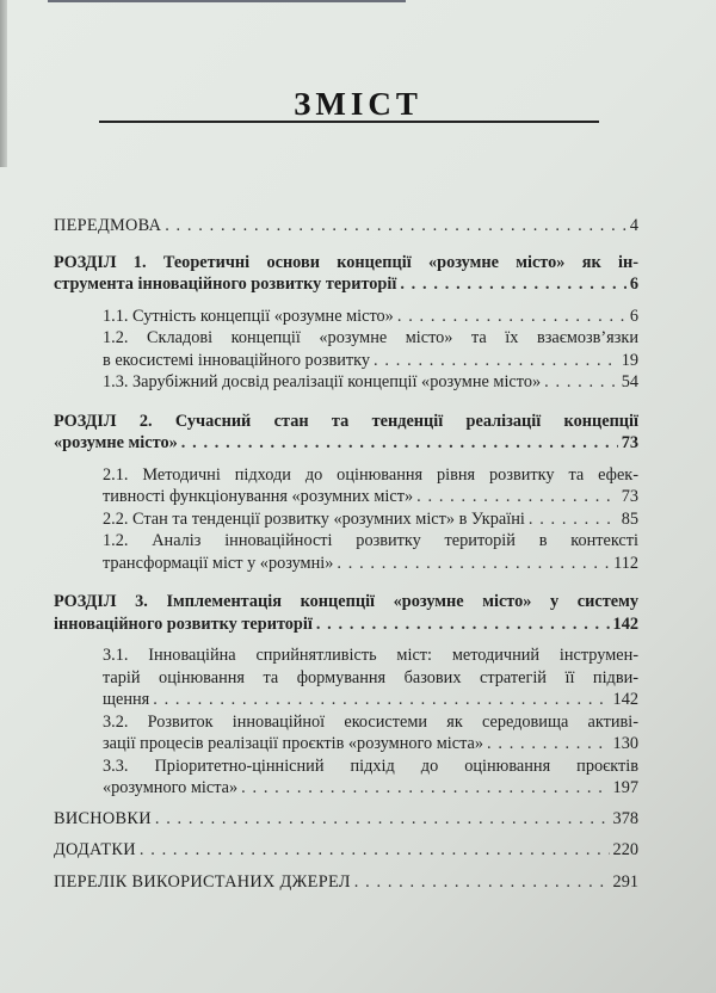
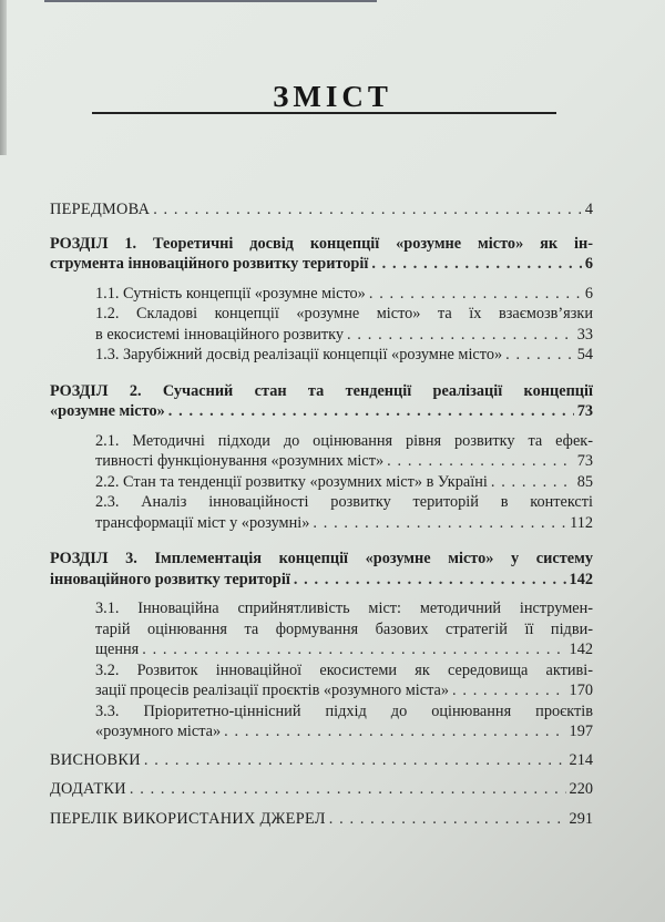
  ЗМІСТ
  ПЕРЕДМОВА
  4
- РОЗДІЛ 1. Теоретичні основи концепції «розумне місто» як ін-
+ РОЗДІЛ 1. Теоретичні досвід концепції «розумне місто» як ін-
  струмента інноваційного розвитку території
  6
  1.1. Сутність концепції «розумне місто»
  6
  1.2. Складові концепції «розумне місто» та їх взаємозв’язки
  в екосистемі інноваційного розвитку
- 19
+ 33
  1.3. Зарубіжний досвід реалізації концепції «розумне місто»
  54
  РОЗДІЛ 2. Сучасний стан та тенденції реалізації концепції
  «розумне місто»
  73
  2.1. Методичні підходи до оцінювання рівня розвитку та ефек-
  тивності функціонування «розумних міст»
  73
  2.2. Стан та тенденції розвитку «розумних міст» в Україні
  85
- 1.2. Аналіз інноваційності розвитку територій в контексті
+ 2.3. Аналіз інноваційності розвитку територій в контексті
  трансформації міст у «розумні»
  112
  РОЗДІЛ 3. Імплементація концепції «розумне місто» у систему
  інноваційного розвитку території
  142
  3.1. Інноваційна сприйнятливість міст: методичний інструмен-
  тарій оцінювання та формування базових стратегій її підви-
  щення
  142
  3.2. Розвиток інноваційної екосистеми як середовища активі-
  зації процесів реалізації проєктів «розумного міста»
- 130
+ 170
  3.3. Пріоритетно-ціннісний підхід до оцінювання проєктів
  «розумного міста»
  197
  ВИСНОВКИ
- 378
+ 214
  ДОДАТКИ
  220
  ПЕРЕЛІК ВИКОРИСТАНИХ ДЖЕРЕЛ
  291
